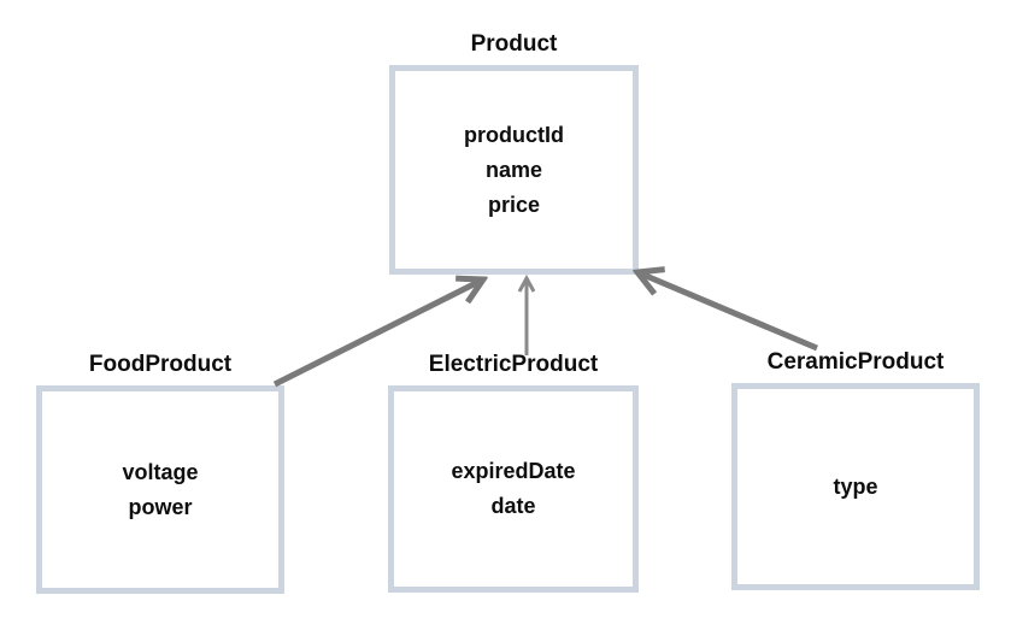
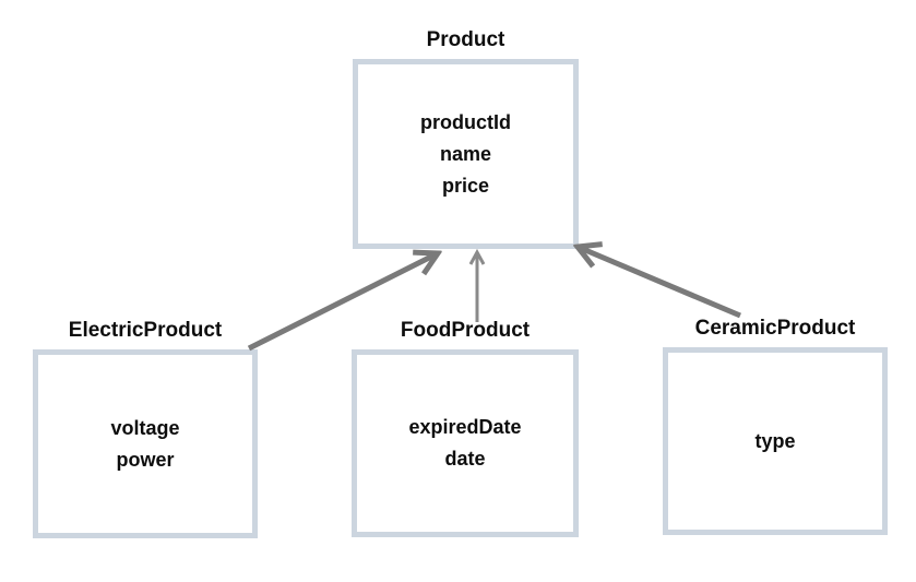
  Product
  productId
  name
  price
- FoodProduct
+ ElectricProduct
  voltage
  power
- ElectricProduct
+ FoodProduct
  expiredDate
  date
  CeramicProduct
  type
